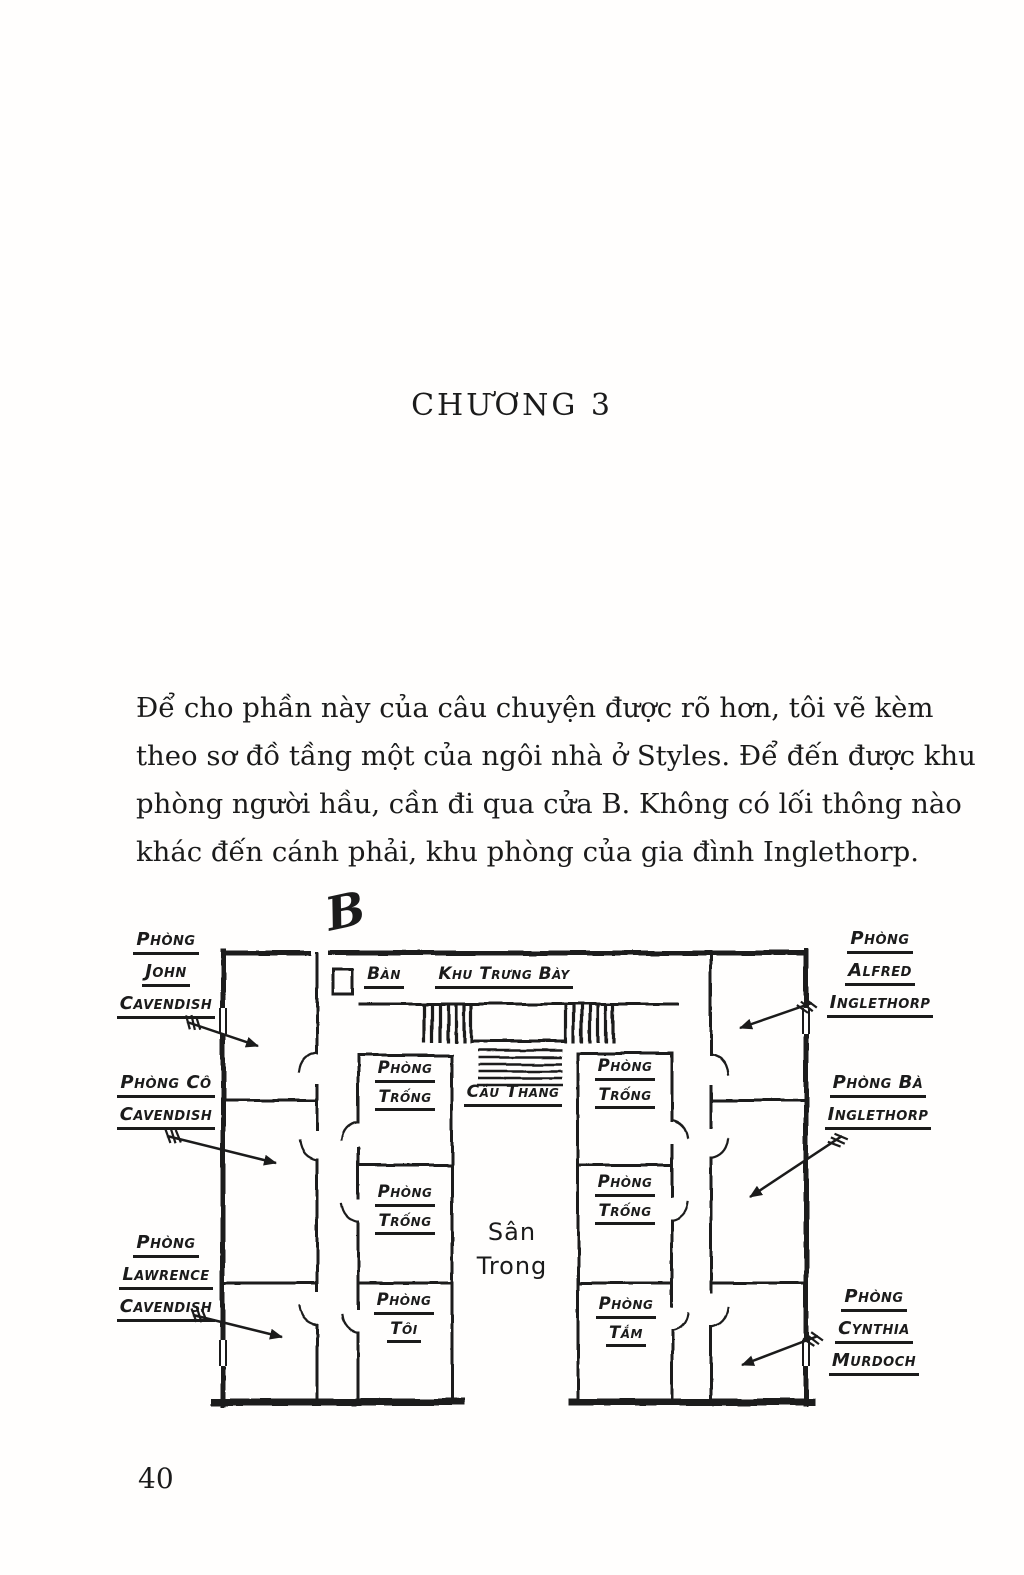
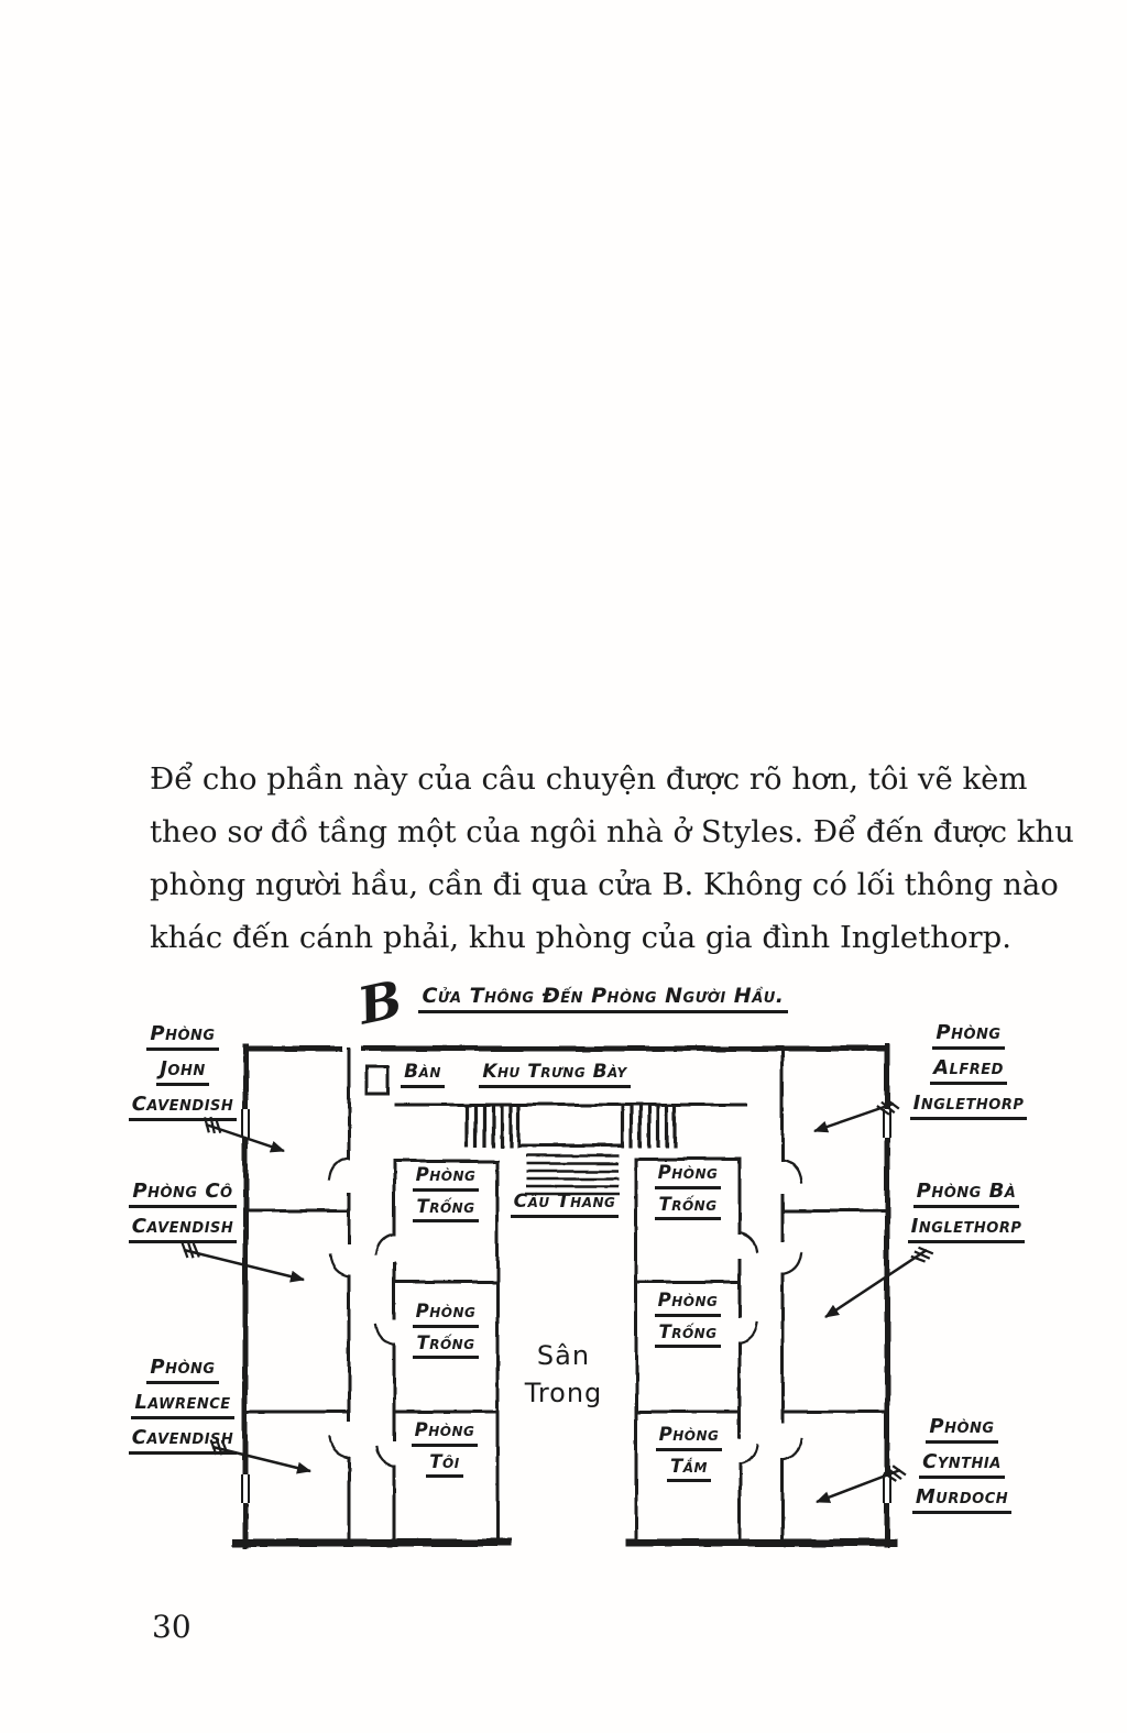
- CHƯƠNG 3
  Để cho phần này của câu chuyện được rõ hơn, tôi vẽ k
  theo sơ đồ tầng một của ngôi nhà ở Styles. Để đến đư
  phòng người hầu, cần đi qua cửa B. Không có lối thôn
  khác đến cánh phải, khu phòng của gia đình Inglethor
+ Cửa Thông Đến Phòng Người Hầu.
  Bàn
  Khu Trưng Bày
  Phòng
  John
  Cavendish
  Phòng Cô
  Cavendish
  Phòng
  Lawrence
  Cavendish
  Phòng
  Alfred
  Inglethorp
  Phòng Bà
  Inglethorp
  Phòng
  Cynthia
  Murdoch
  Phòng
  Trống
  Phòng
  Trống
  Phòng
  Trống
  Phòng
  Trống
  Phòng
  Tôi
  Phòng
  Tắm
  Cầu Thang
  Sân
  Trong
- 40
+ 30
